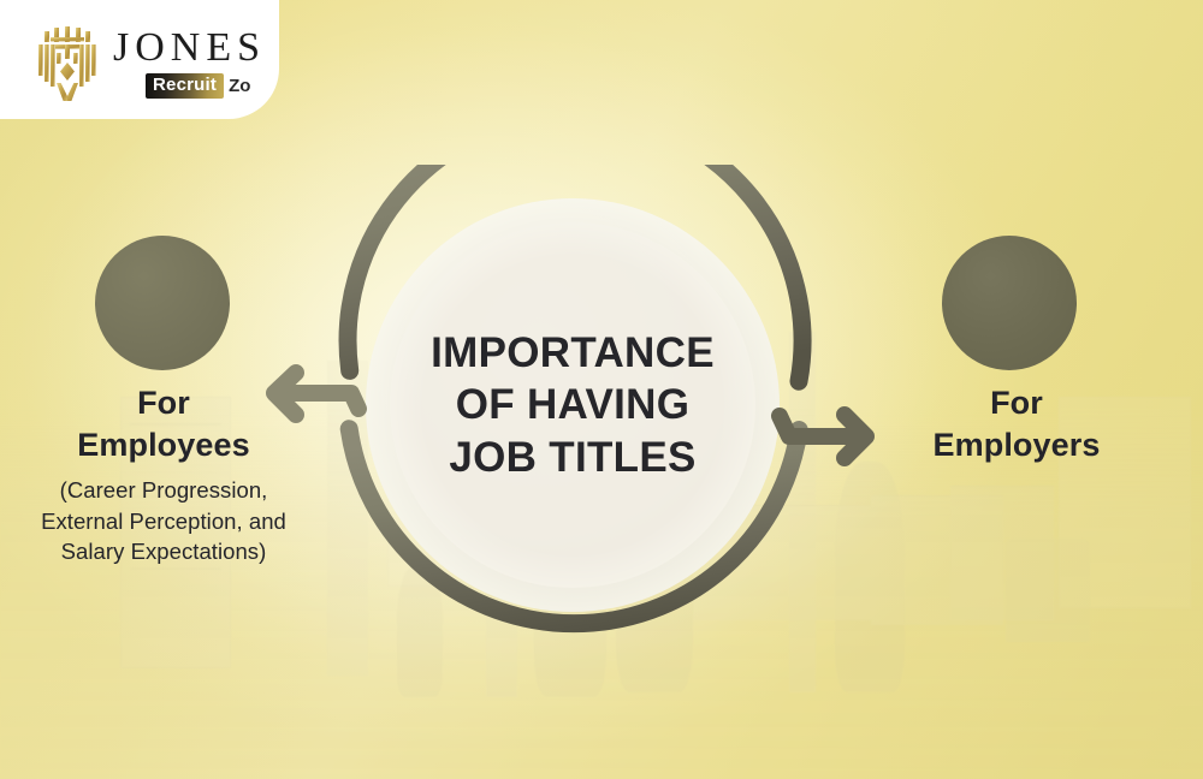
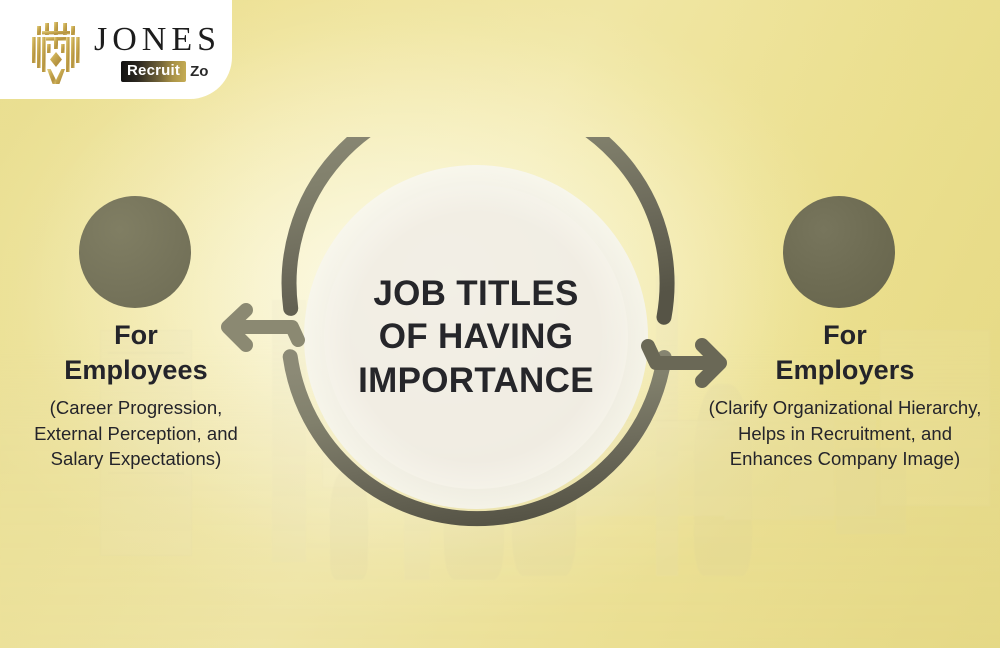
  JONES
  Recruit
  Zo
- IMPORTANCE
+ JOB TITLES
  OF HAVING
- JOB TITLES
+ IMPORTANCE
  For
  Employees
  (Career Progression, External Perception, and Salary Expectations)
  For
  Employers
+ (Clarify Organizational Hierarchy, Helps in Recruitment, and Enhances Company Image)
